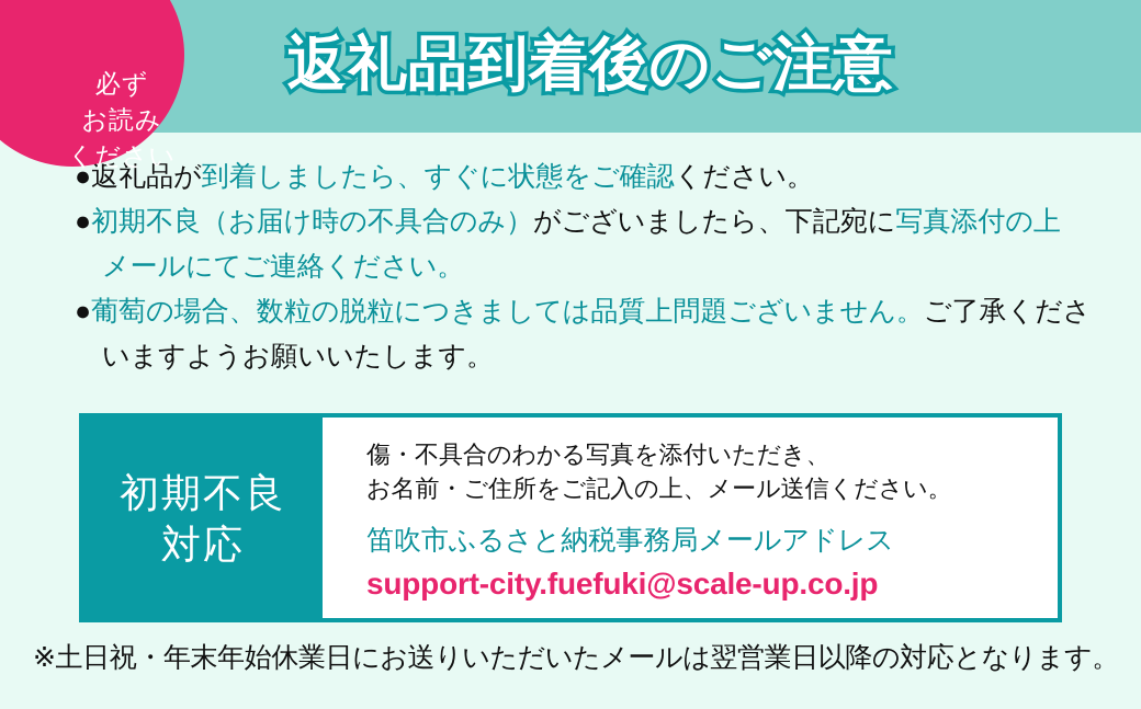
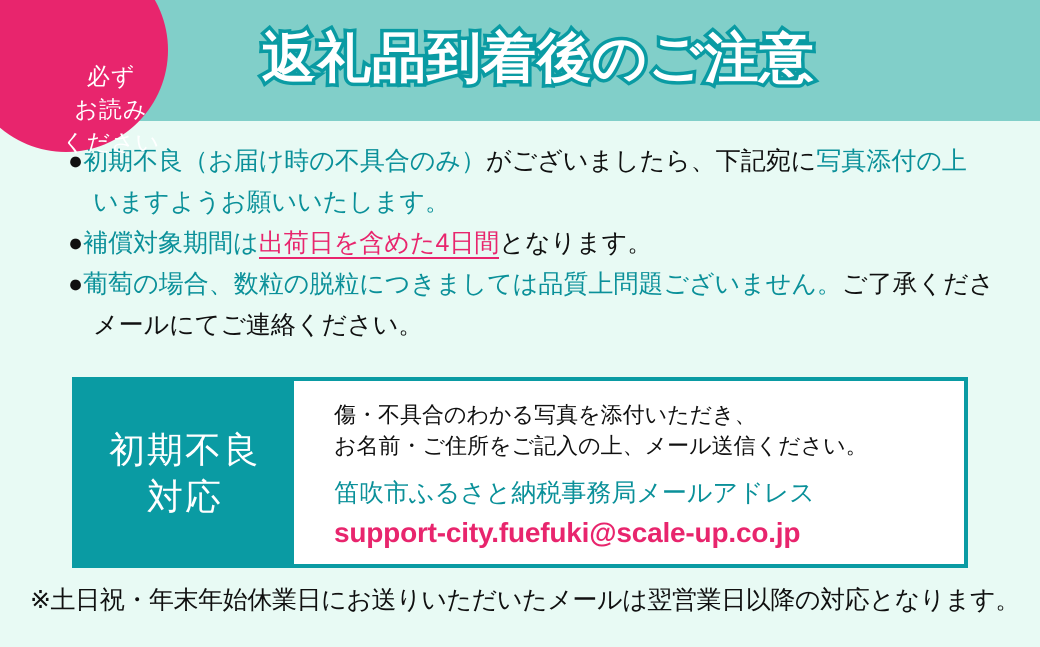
  返礼品到着後のご注意
  必ず
  お読み
  ください
- ●返礼品が到着しましたら、すぐに状態をご確認ください。
  ●初期不良（お届け時の不具合のみ）がございましたら、下記宛に写真添付の上
- メールにてご連絡ください。
+ いますようお願いいたします。
+ ●補償対象期間は出荷日を含めた4日間となります。
  ●葡萄の場合、数粒の脱粒につきましては品質上問題ございません。ご了承くださ
- いますようお願いいたします。
+ メールにてご連絡ください。
  初期不良
  対応
  傷・不具合のわかる写真を添付いただき、
  お名前・ご住所をご記入の上、メール送信ください。
  笛吹市ふるさと納税事務局メールアドレス
  support-city.fuefuki@scale-up.co.jp
  ※土日祝・年末年始休業日にお送りいただいたメールは翌営業日以降の対応となります。
